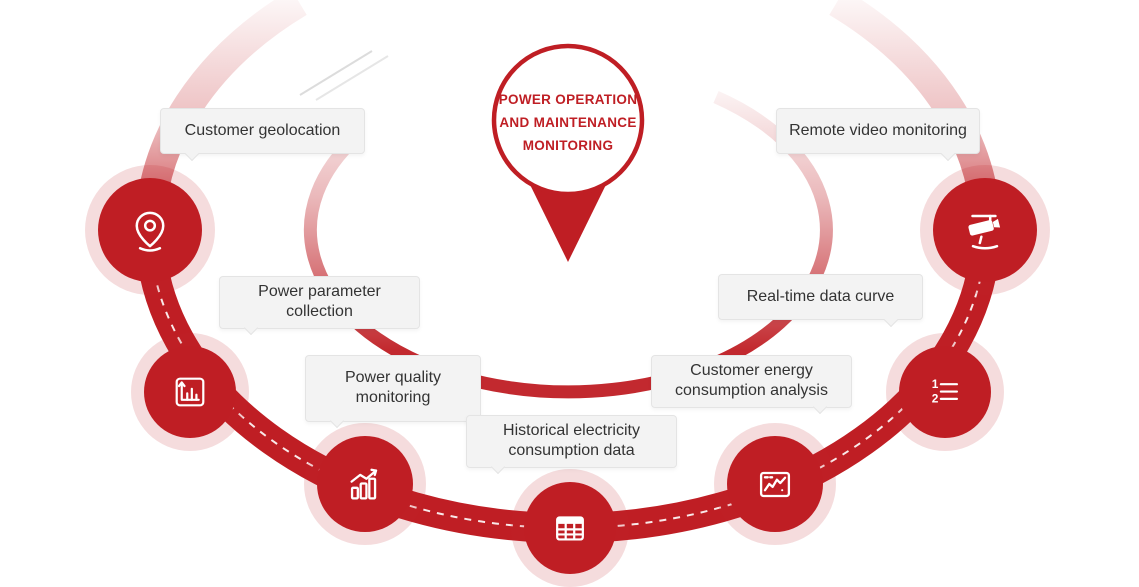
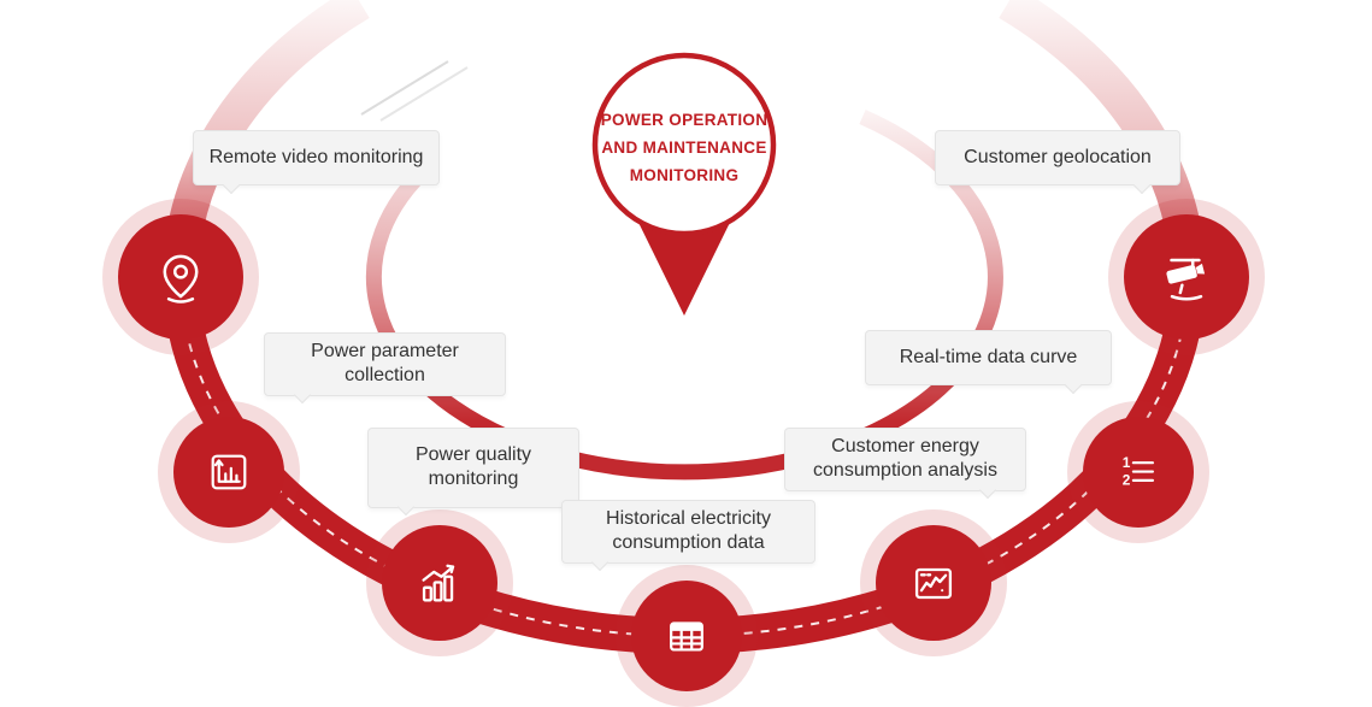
  POWER OPERATION
  AND MAINTENANCE
  MONITORING
  1
  2
- Customer geolocation
+ Remote video monitoring
  Power parameter collection
  Power quality monitoring
  Historical electricity consumption data
  Customer energy consumption analysis
  Real-time data curve
- Remote video monitoring
+ Customer geolocation
